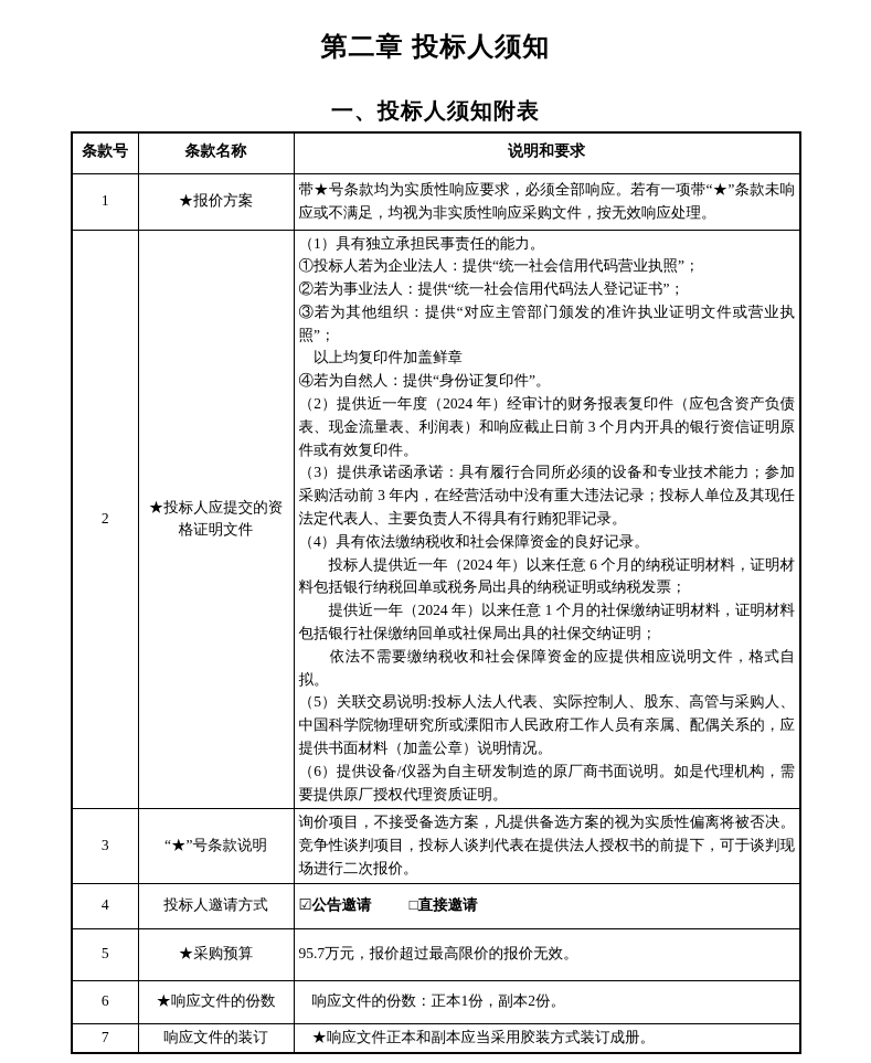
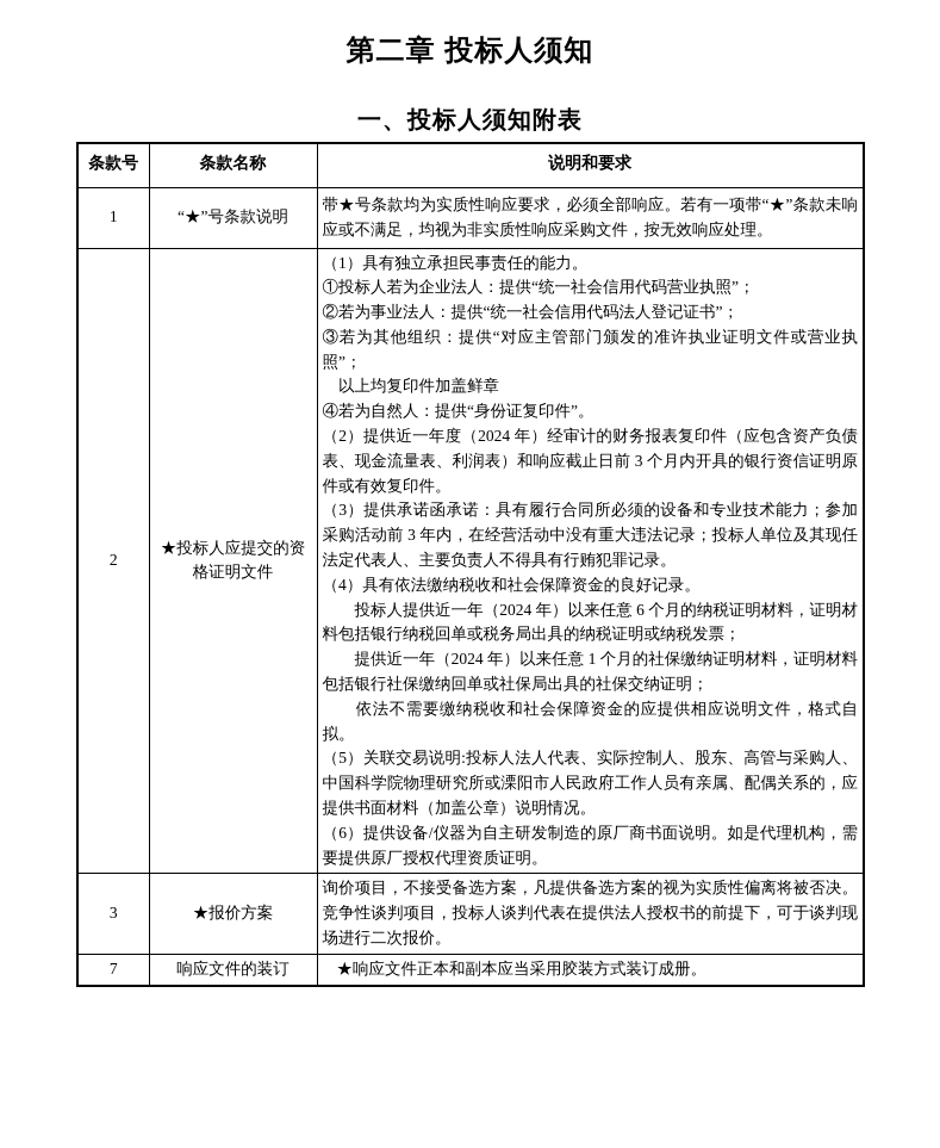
  第二章 投标人须知
  一、投标人须知附表
  条款号	条款名称	说明和要求
- 1	★报价方案	带★号条款均为实质性响应要求，必须全部响应。若有一项带“★”条款未响应或不满足，均视为非实质性响应采购文件，按无效响应处理。
+ 1	“★”号条款说明	带★号条款均为实质性响应要求，必须全部响应。若有一项带“★”条款未响应或不满足，均视为非实质性响应采购文件，按无效响应处理。
  2	★投标人应提交的资格证明文件	（1）具有独立承担民事责任的能力。 ①投标人若为企业法人：提供“统一社会信用代码营业执照”； ②若为事业法人：提供“统一社会信用代码法人登记证书”； ③若为其他组织：提供“对应主管部门颁发的准许执业证明文件或营业执照”； 以上均复印件加盖鲜章 ④若为自然人：提供“身份证复印件”。 （2）提供近一年度（2024 年）经审计的财务报表复印件（应包含资产负债表、现金流量表、利润表）和响应截止日前 3 个月内开具的银行资信证明原件或有效复印件。 （3）提供承诺函承诺：具有履行合同所必须的设备和专业技术能力；参加采购活动前 3 年内，在经营活动中没有重大违法记录；投标人单位及其现任法定代表人、主要负责人不得具有行贿犯罪记录。 （4）具有依法缴纳税收和社会保障资金的良好记录。 投标人提供近一年（2024 年）以来任意 6 个月的纳税证明材料，证明材料包括银行纳税回单或税务局出具的纳税证明或纳税发票； 提供近一年（2024 年）以来任意 1 个月的社保缴纳证明材料，证明材料包括银行社保缴纳回单或社保局出具的社保交纳证明； 依法不需要缴纳税收和社会保障资金的应提供相应说明文件，格式自拟。 （5）关联交易说明:投标人法人代表、实际控制人、股东、高管与采购人、中国科学院物理研究所或溧阳市人民政府工作人员有亲属、配偶关系的，应提供书面材料（加盖公章）说明情况。 （6）提供设备/仪器为自主研发制造的原厂商书面说明。如是代理机构，需要提供原厂授权代理资质证明。
- 3	“★”号条款说明	询价项目，不接受备选方案，凡提供备选方案的视为实质性偏离将被否决。竞争性谈判项目，投标人谈判代表在提供法人授权书的前提下，可于谈判现场进行二次报价。
+ 3	★报价方案	询价项目，不接受备选方案，凡提供备选方案的视为实质性偏离将被否决。竞争性谈判项目，投标人谈判代表在提供法人授权书的前提下，可于谈判现场进行二次报价。
- 4	投标人邀请方式	☑公告邀请 □直接邀请
- 5	★采购预算	95.7万元，报价超过最高限价的报价无效。
- 6	★响应文件的份数	响应文件的份数：正本1份，副本2份。
  7	响应文件的装订	★响应文件正本和副本应当采用胶装方式装订成册。
